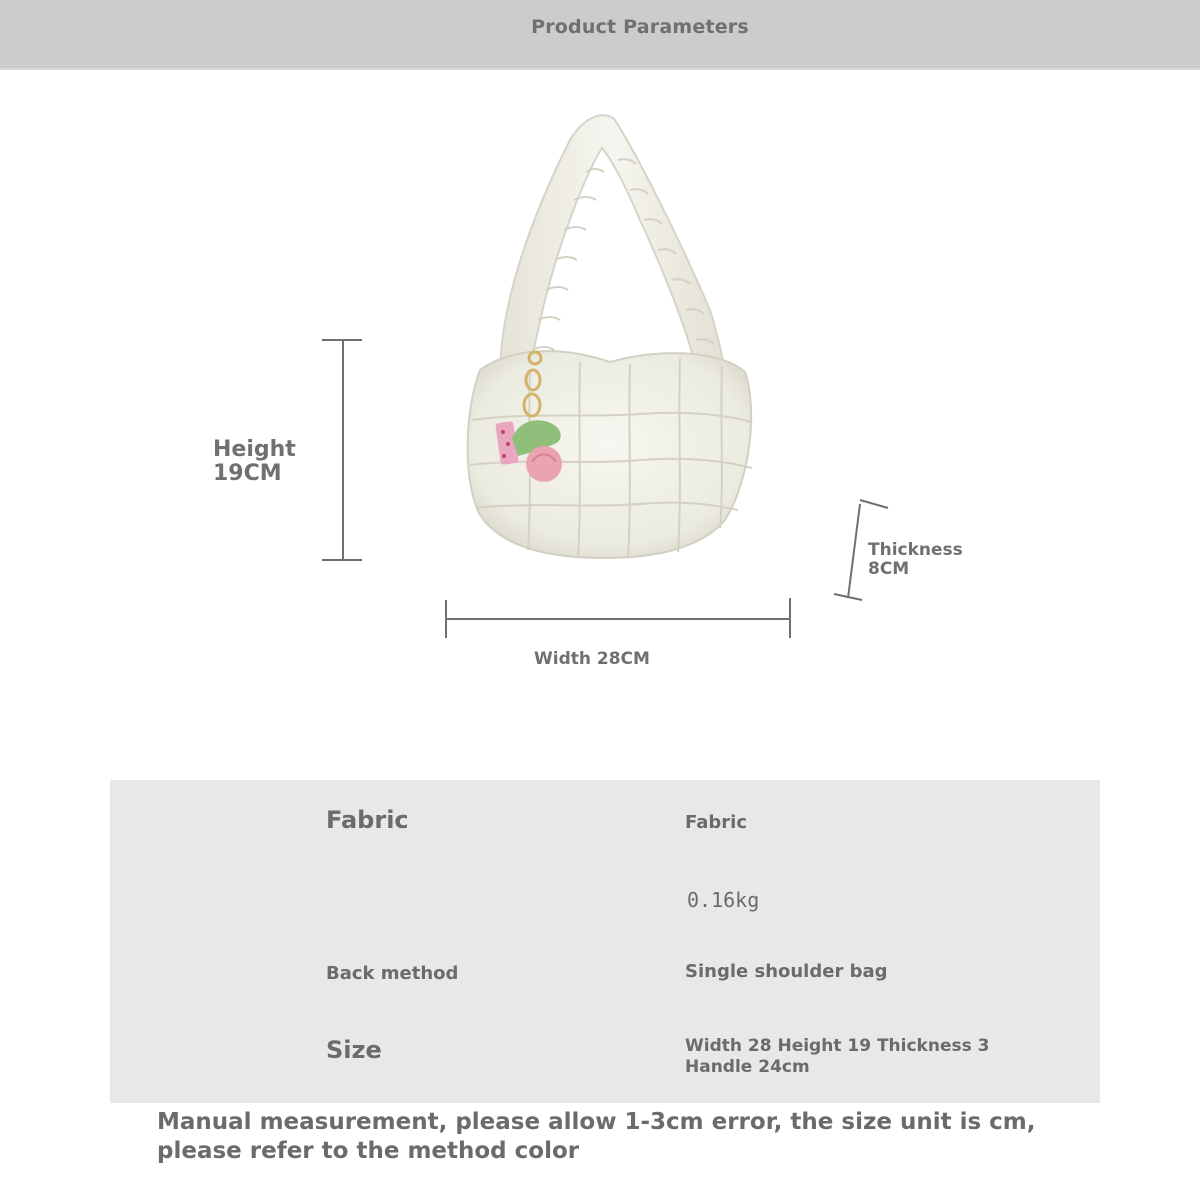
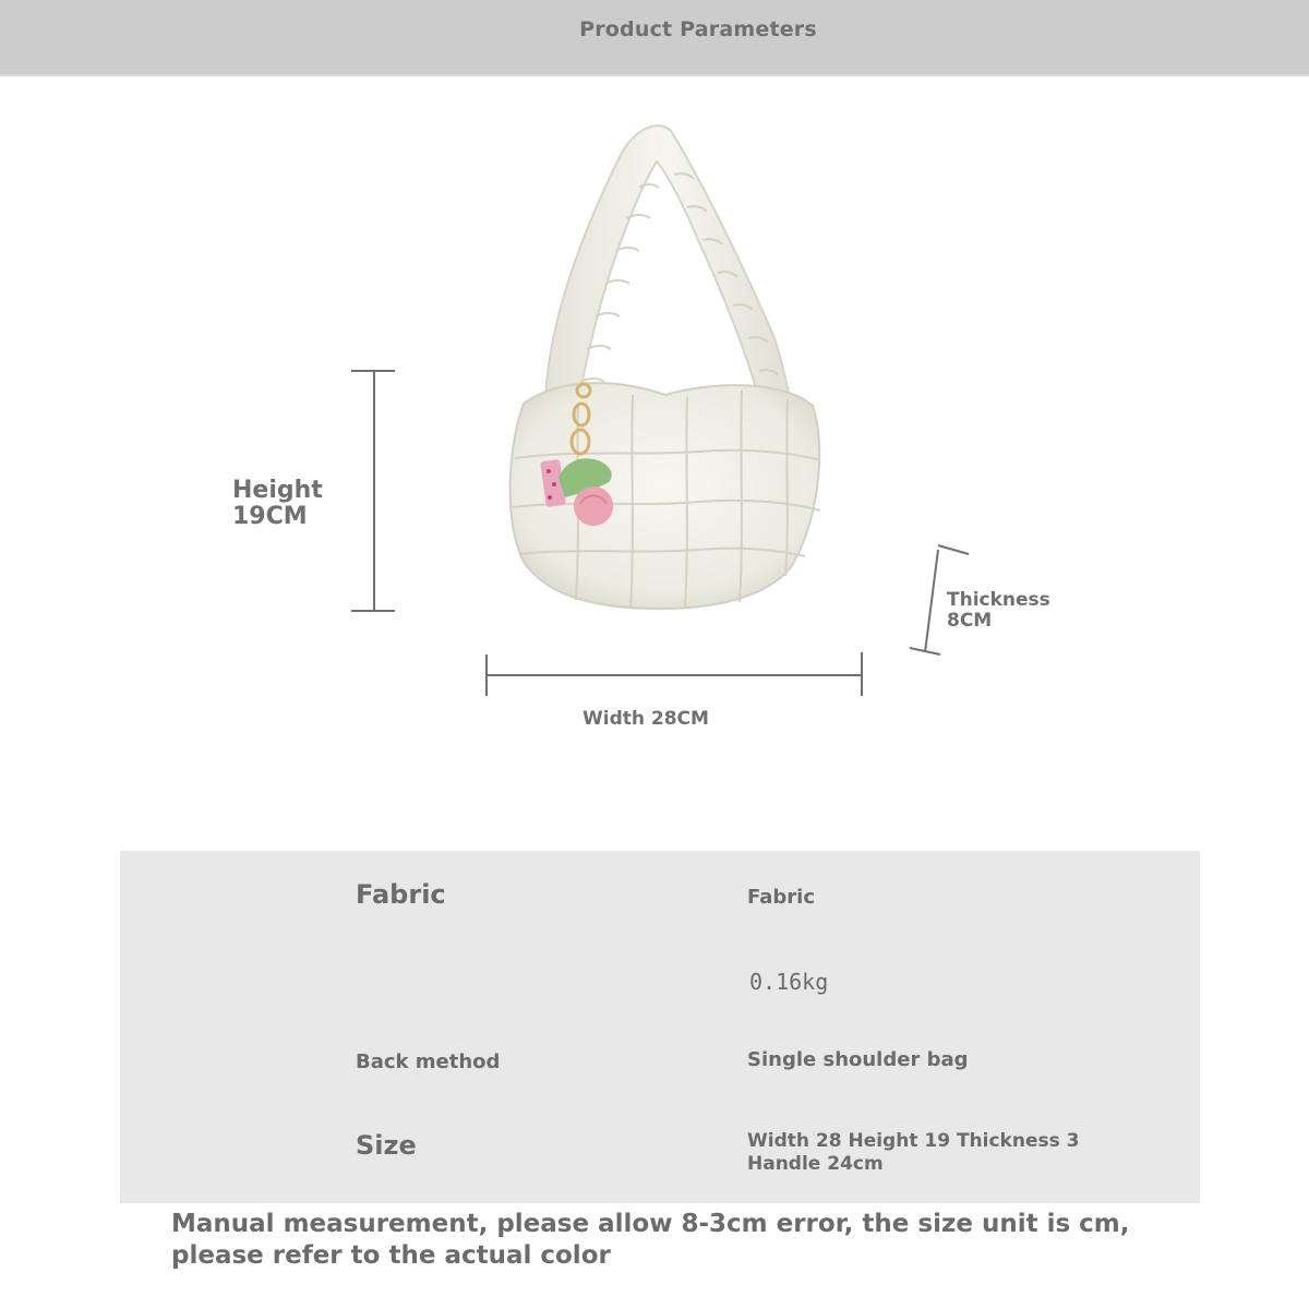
  Product Parameters
  Height
  19CM
  Width 28CM
  Thickness
  8CM
  Fabric
  Fabric
  0.16kg
  Back method
  Single shoulder bag
  Size
  Width 28 Height 19 Thickness 3
  Handle 24cm
- Manual measurement, please allow 1-3cm error, the size unit is cm,
+ Manual measurement, please allow 8-3cm error, the size unit is cm,
- please refer to the method color
+ please refer to the actual color
